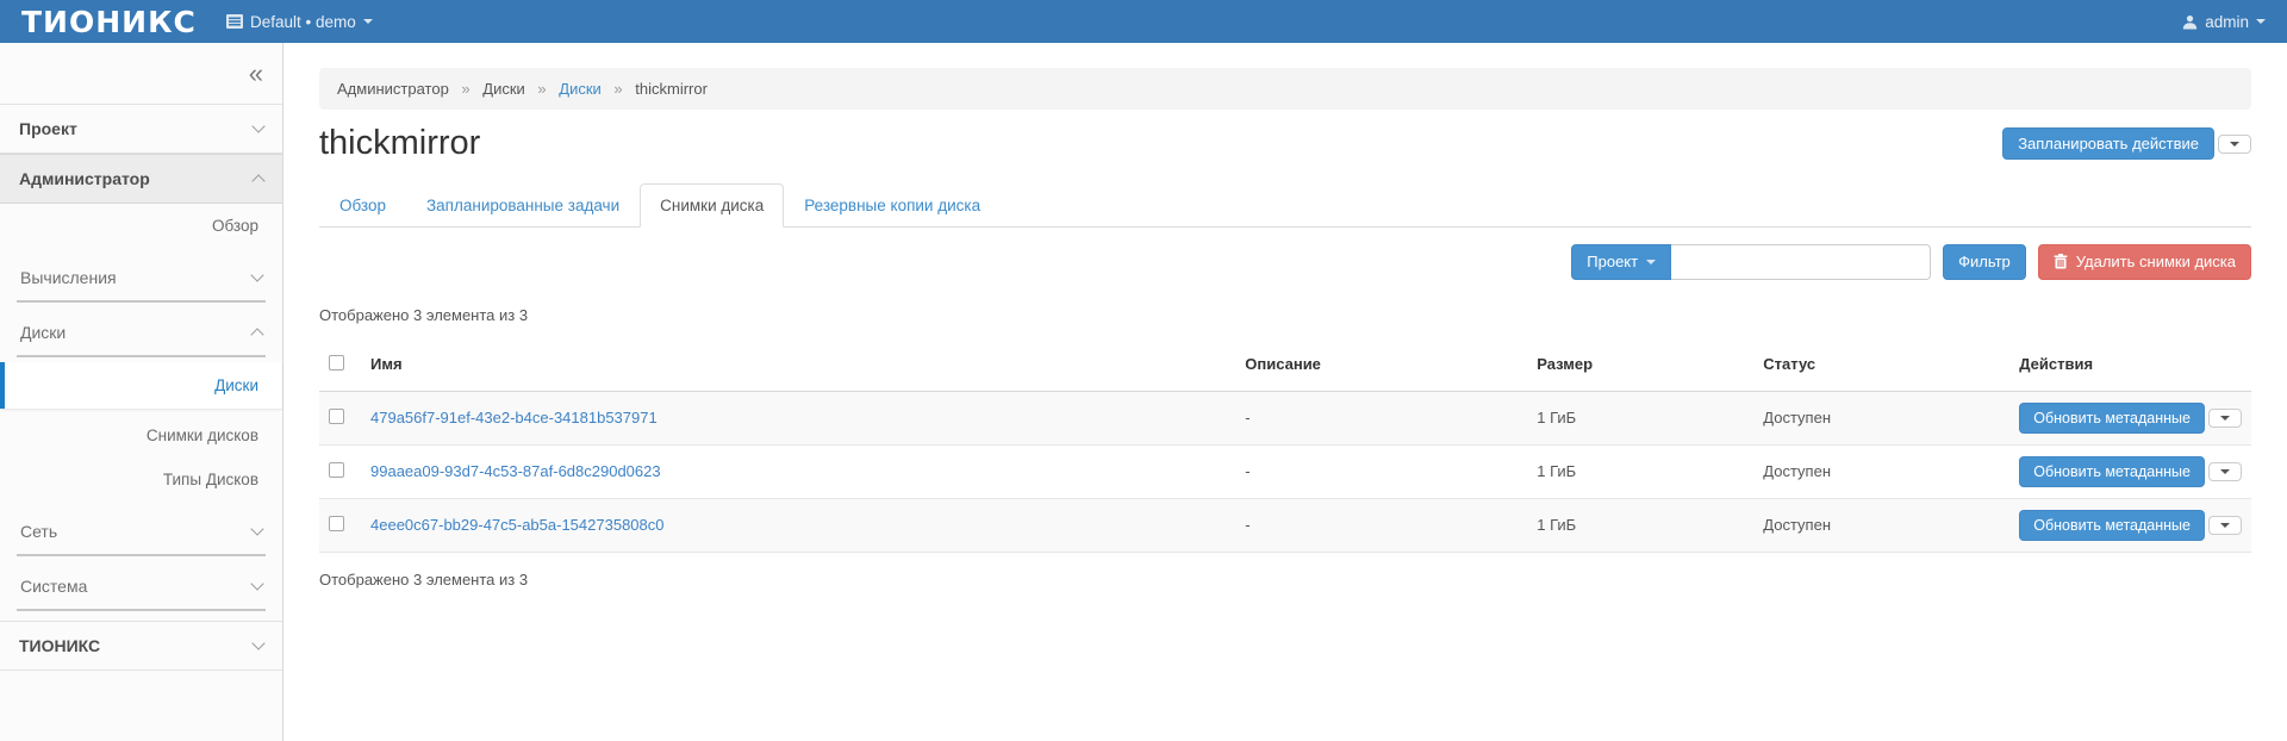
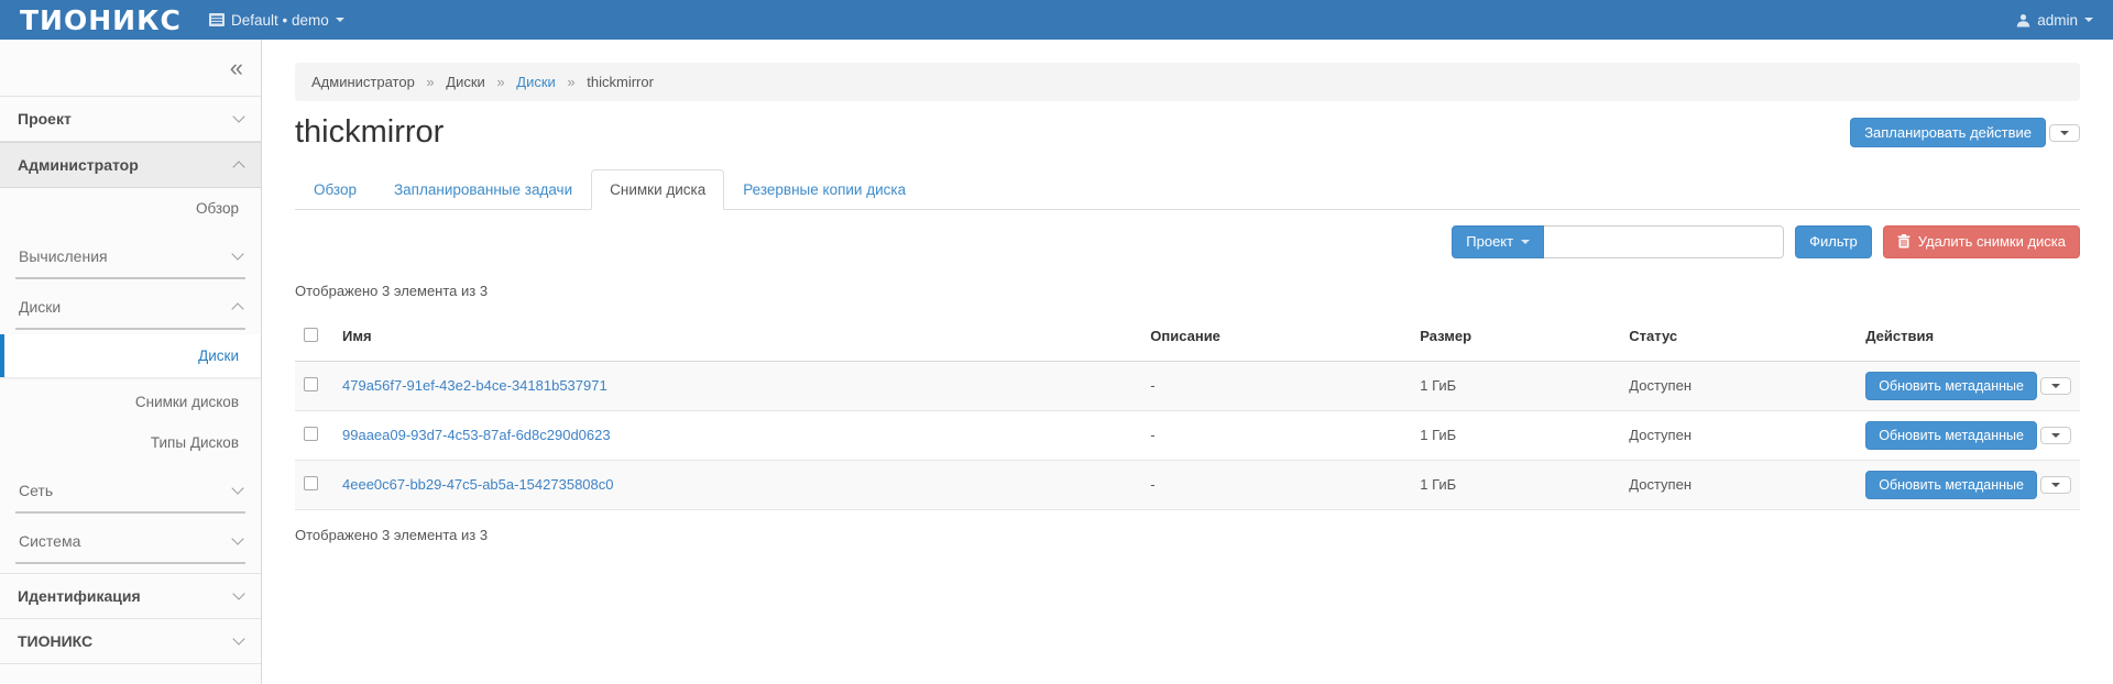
  ТИОНИКС
  Default • demo
  admin
  «
  Проект
  Администратор
  Обзор
  Вычисления
  Диски
  Диски
  Снимки дисков
  Типы Дисков
  Сеть
  Система
+ Идентификация
  ТИОНИКС
  Администратор » Диски » Диски » thickmirror
  thickmirror
  Запланировать действие
  Обзор
  Запланированные задачи
  Снимки диска
  Резервные копии диска
  Проект
  Фильтр
  Удалить снимки диска
  Отображено 3 элемента из 3
  	Имя	Описание	Размер	Статус	Действия
  	479a56f7-91ef-43e2-b4ce-34181b537971	-	1 ГиБ	Доступен	Обновить метаданные
  	99aaea09-93d7-4c53-87af-6d8c290d0623	-	1 ГиБ	Доступен	Обновить метаданные
  	4eee0c67-bb29-47c5-ab5a-1542735808c0	-	1 ГиБ	Доступен	Обновить метаданные
  Отображено 3 элемента из 3
